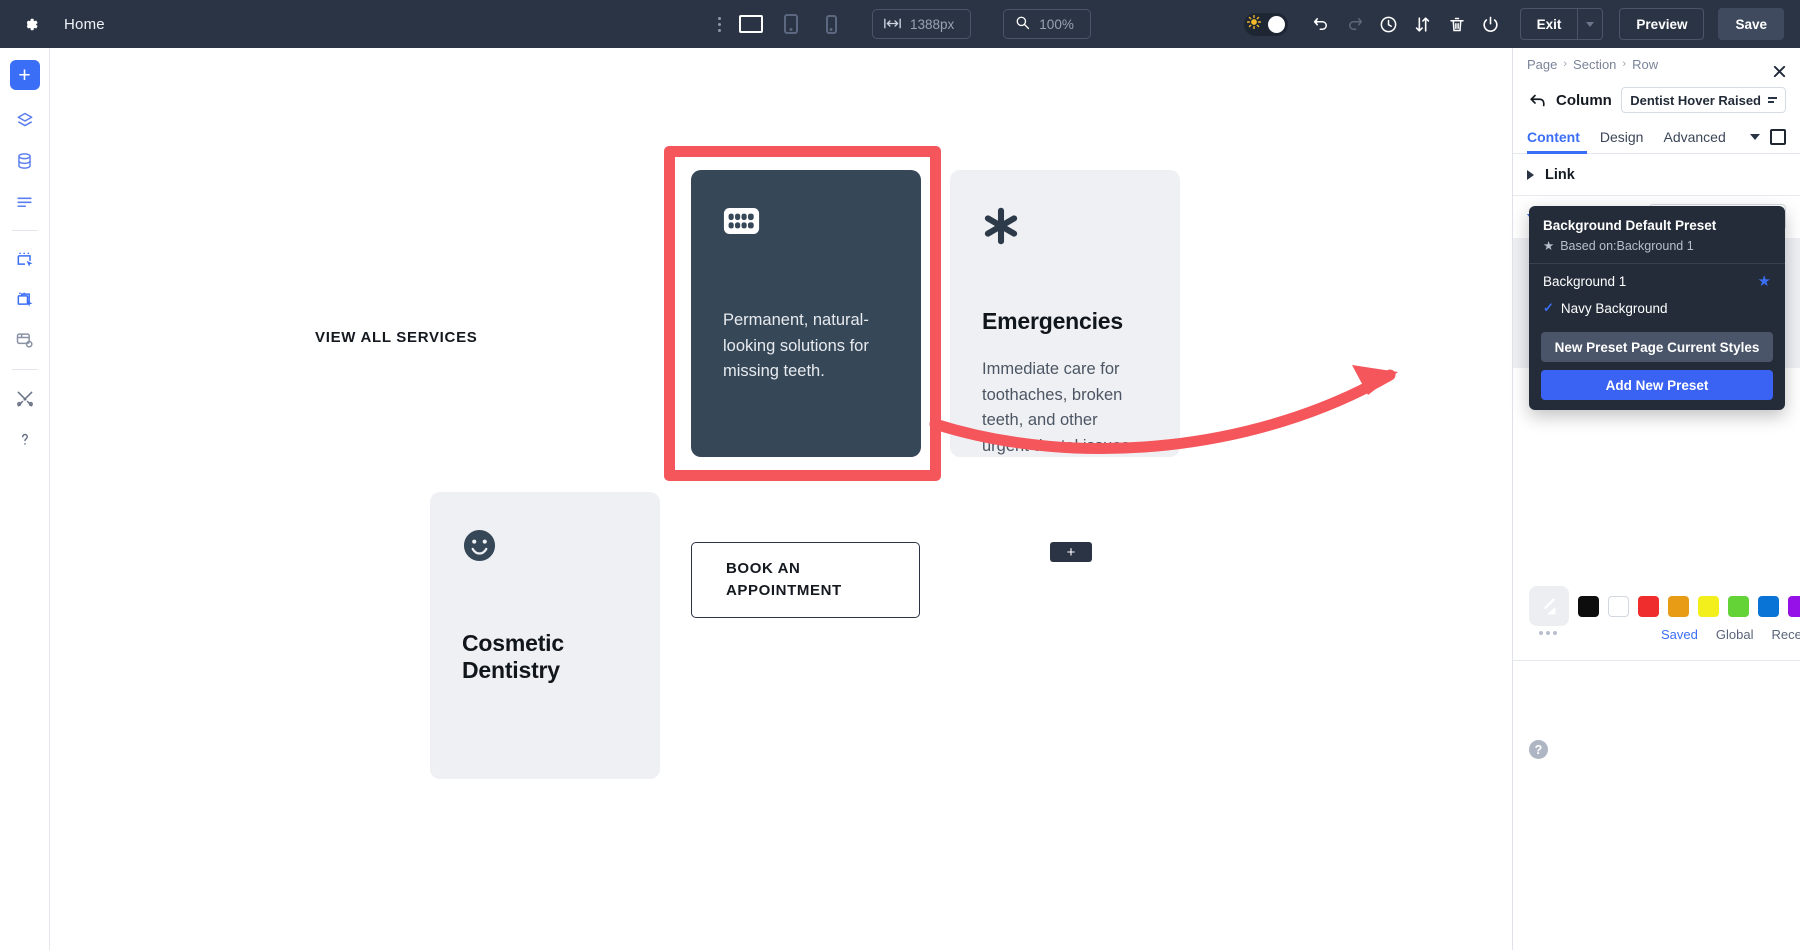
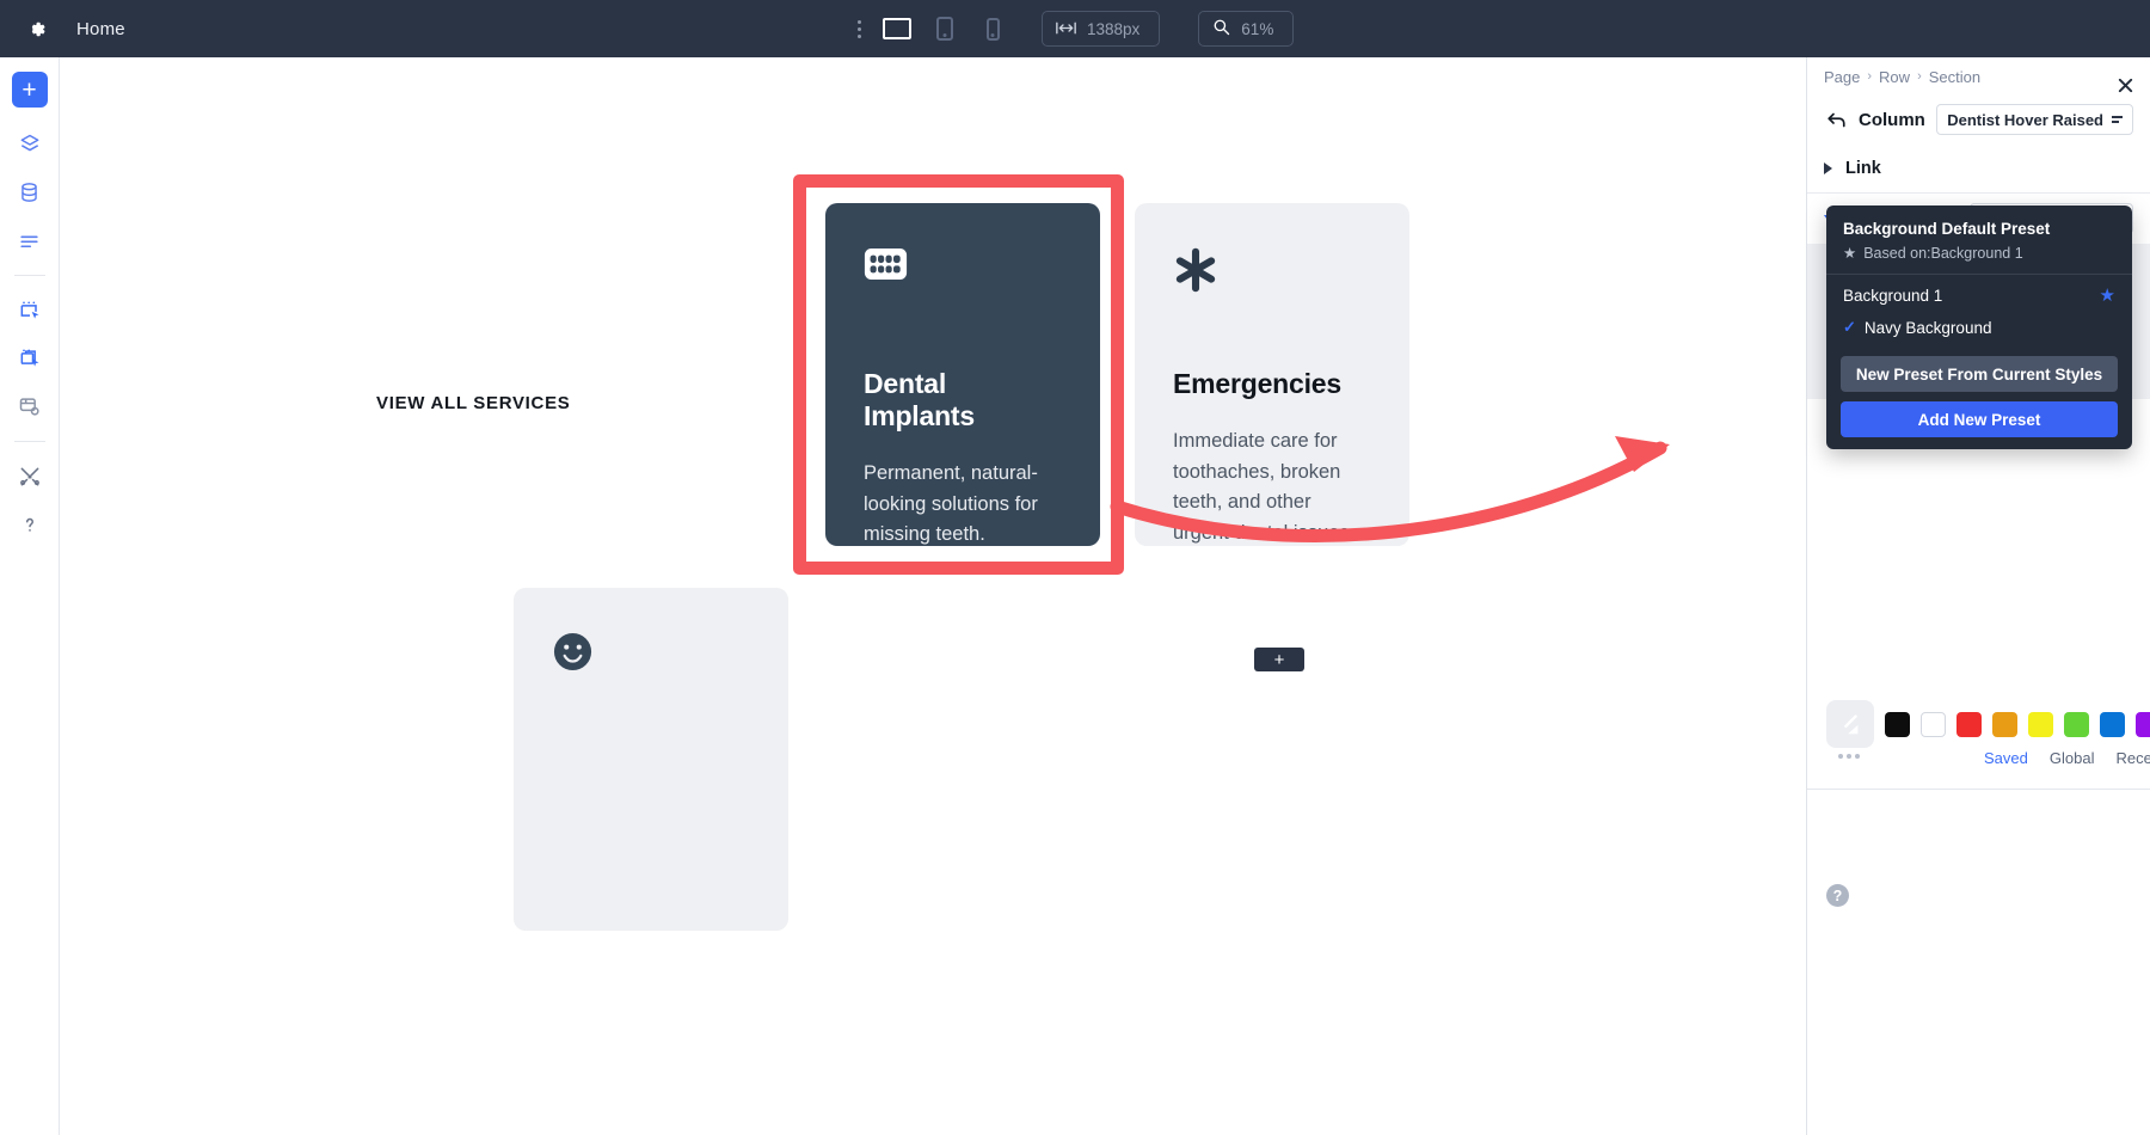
  Home
  1388px
- 100%
+ 61%
- Exit
- Preview
- Save
  +
  VIEW ALL SERVICES
+ Dental Implants
  Permanent, natural-looking solutions for missing teeth.
  Emergencies
  Immediate care for toothaches, broken teeth, and other urg
- Cosmetic Dentistry
- BOOK AN APPOINTMENT
  +
  Page
  ›
- Section
+ Row
  ›
- Row
+ Section
  Column
  Dentist Hover Raised
- Content
- Design
- Advanced
  Link
  Background Default Preset
  ★
  Based on:Background 1
  Background 1
  ★
  ✓
  Navy Background
- New Preset Page Current Styles
+ New Preset From Current Styles
  Add New Preset
  Saved
  Global
  ?
